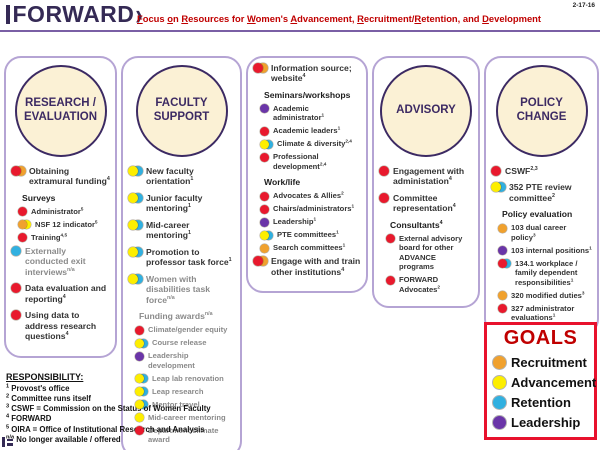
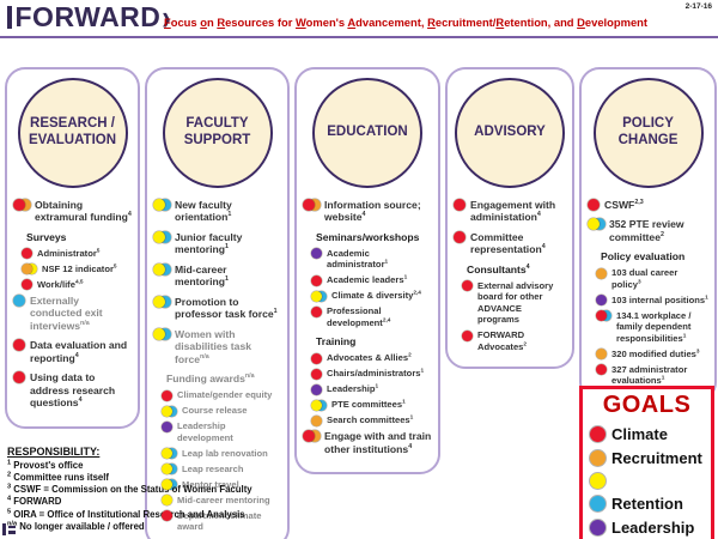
  FORWARD
  ›
  Focus on Resources for Women's Advancement, Recruitment/Retention, and Development
  RESEARCH / EVALUATION
  Obtaining extramural funding
  Surveys
  Administrator
  NSF 12 indicator
- Training
+ Work/life
  Externally conducted exit interviews
  Data evaluation and reporting
  Using data to address research questions
  FACULTY SUPPORT
  New faculty orientation
  Junior faculty mentoring
  Mid-career mentoring
  Promotion to professor task force
  Women with disabilities task force
  Funding awards
  Climate/gender equity
  Course release
  Leadership development
  Leap lab renovation
  Leap research
  Mentor travel
  Mid-career mentoring
  Department climate award
+ EDUCATION
  Information source; website
  Seminars/workshops
  Academic administrator
  Academic leaders
  Climate & diversity
  Professional development
- Work/life
+ Training
  Advocates & Allies
  Chairs/administrators
  Leadership
  PTE committees
  Search committees
  Engage with and train other institutions
  ADVISORY
  Engagement with administation
  Committee representation
  Consultants
  External advisory board for other ADVANCE programs
  FORWARD Advocates
  POLICY CHANGE
  352 PTE review committee
  Policy evaluation
  103 dual career policy
  103 internal positions
  134.1 workplace / family dependent responsibilities
  320 modified duties
  327 administrator evaluations
  RESPONSIBILITY:
  Provost's office
  Committee runs itself
  CSWF = Commission on the Statu of Women Faculty
  FORWARD
  OIRA = Office of Institutional Resrch and Analysis
  No longer available / offered
  GOALS
+ Climate
  Recruitment
- Advancement
  Retention
  Leadership
